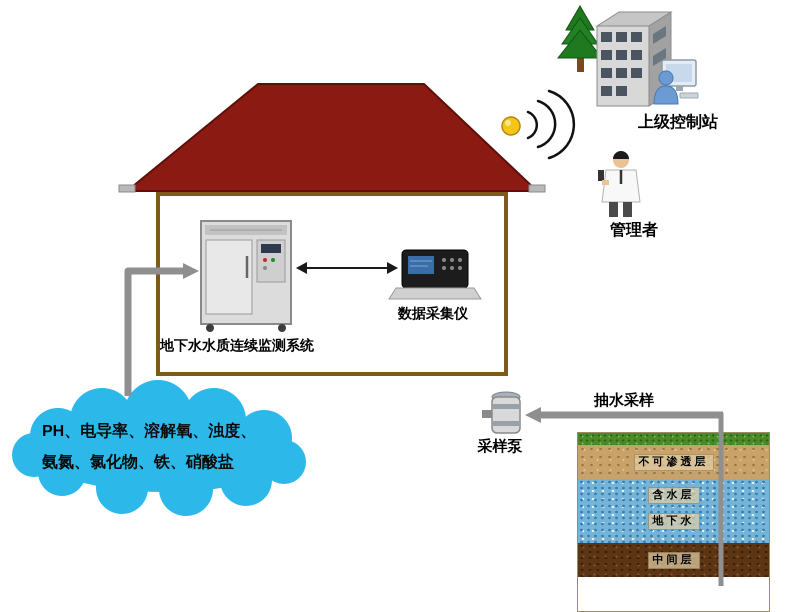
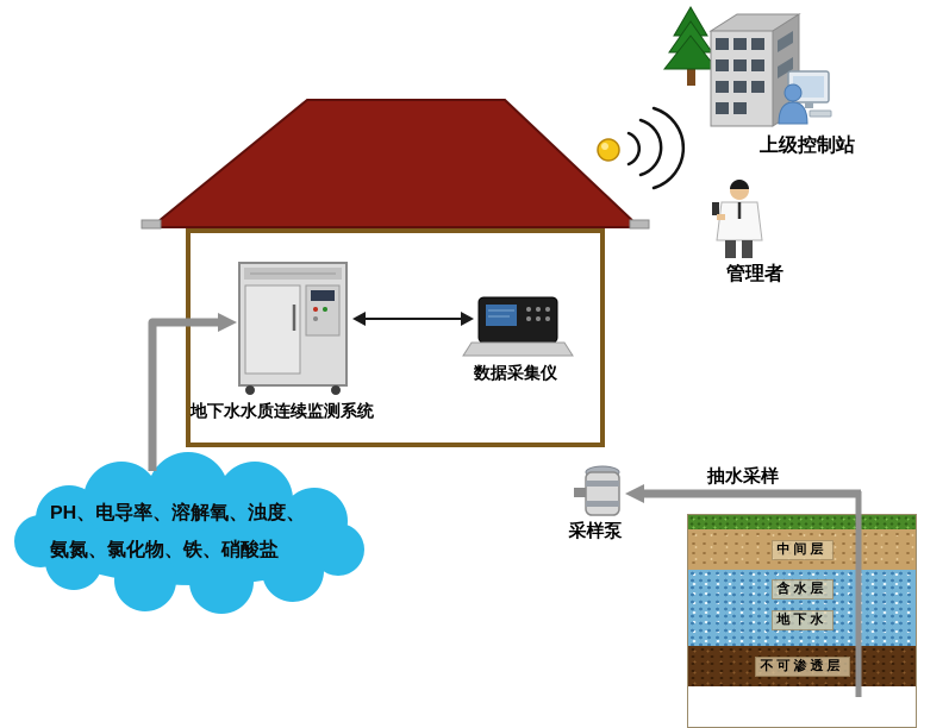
- 不可渗透层
+ 中间层
  含水层
  地下水
- 中间层
+ 不可渗透层
  地下水水质连续监测系统
  数据采集仪
  上级控制站
  管理者
  采样泵
  抽水采样
  PH、电导率、溶解氧、浊度、
  氨氮、氯化物、铁、硝酸盐
